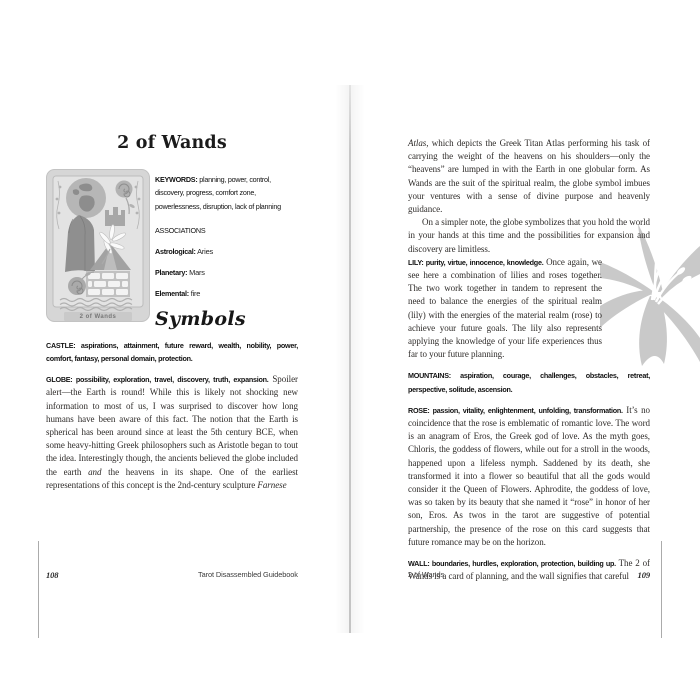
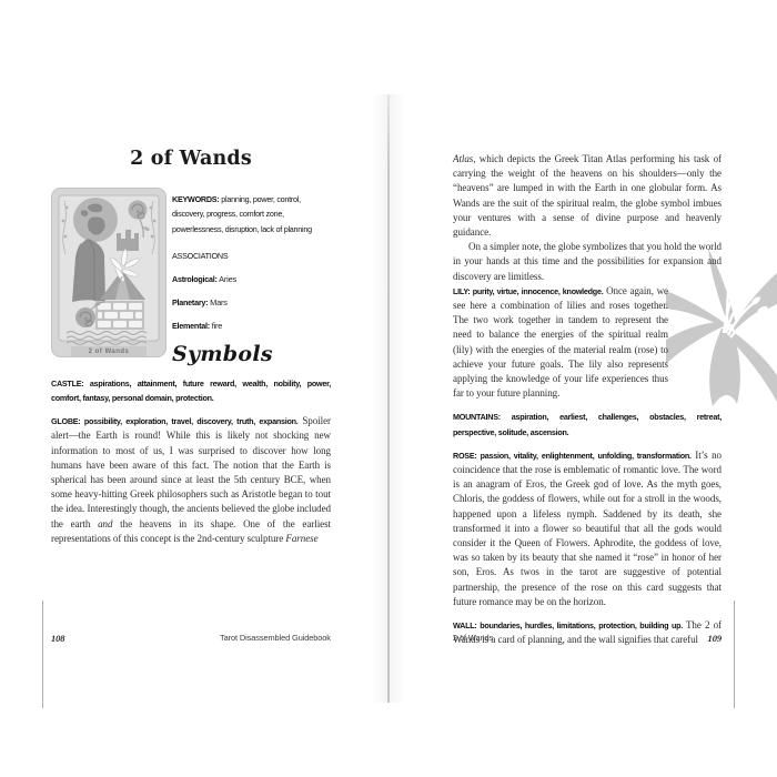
  2 of Wands
  KEYWORDS: planning, power, control, discovery, progress, comfort zone, powerlessness, disruption, lack of planning
  ASSOCIATIONS
  Astrological: Aries
  Planetary: Mars
  Elemental: fire
  Symbols
  CASTLE: aspirations, attainment, future reward, wealth, nobility, power, comfort, fantasy, personal domain, protection.
  GLOBE: possibility, exploration, travel, discovery, truth, expansion. Spoiler alert—the Earth is round! While this is likely not shocking new information to most of us, I was surprised to discover how long humans have been aware of this fact. The notion that the Earth is spherical has been around since at least the 5th century BCE, when some heavy-hitting Greek philosophers such as Aristotle began to tout the idea. Interestingly though, the ancients believed the globe included the earth and the heavens in its shape. One of the earliest representations of this concept is the 2nd-century sculpture Farnese
  108
  Tarot Disassembled Guidebook
  Atlas, which depicts the Greek Titan Atlas performing his task of carrying the weight of the heavens on his shoulders—only the “heavens” are lumped in with the Earth in one globular form. As Wands are the suit of the spiritual realm, the globe symbol imbues your ventures with a sense of divine purpose and heavenly guidance.
  On a simpler note, the globe symbolizes that you hold the world in your hands at this time and the possibilities for expansion and discovery are limitless.
  LILY: purity, virtue, innocence, knowledge. Once again, we see here a combination of lilies and roses together. The two work together in tandem to represent the need to balance the energies of the spiritual realm (lily) with the energies of the material realm (rose) to achieve your future goals. The lily also represents applying the knowledge of your life experiences thus far to your future planning.
- MOUNTAINS: aspiration, courage, challenges, obstacles, retreat, perspective, solitude, ascension.
+ MOUNTAINS: aspiration, earliest, challenges, obstacles, retreat, perspective, solitude, ascension.
  ROSE: passion, vitality, enlightenment, unfolding, transformation. It’s no coincidence that the rose is emblematic of romantic love. The word is an anagram of Eros, the Greek god of love. As the myth goes, Chloris, the goddess of flowers, while out for a stroll in the woods, happened upon a lifeless nymph. Saddened by its death, she transformed it into a flower so beautiful that all the gods would consider it the Queen of Flowers. Aphrodite, the goddess of love, was so taken by its beauty that she named it “rose” in honor of her son, Eros. As twos in the tarot are suggestive of potential partnership, the presence of the rose on this card suggests that future romance may be on the horizon.
- WALL: boundaries, hurdles, exploration, protection, building up. The 2 of Wands is a card of planning, and the wall signifies that careful
+ WALL: boundaries, hurdles, limitations, protection, building up. The 2 of Wands is a card of planning, and the wall signifies that careful
  2 of Wands
  109
